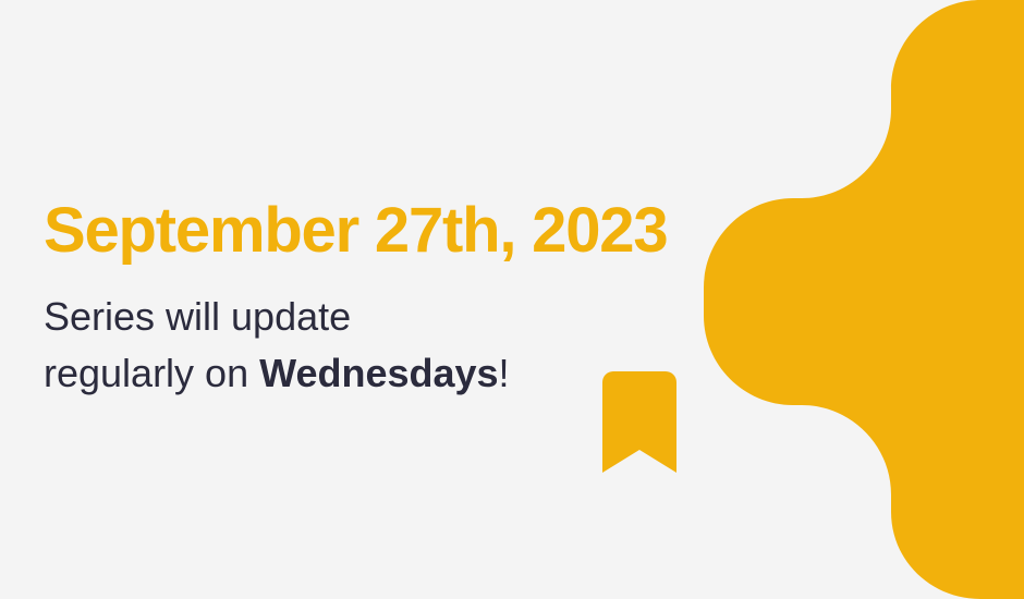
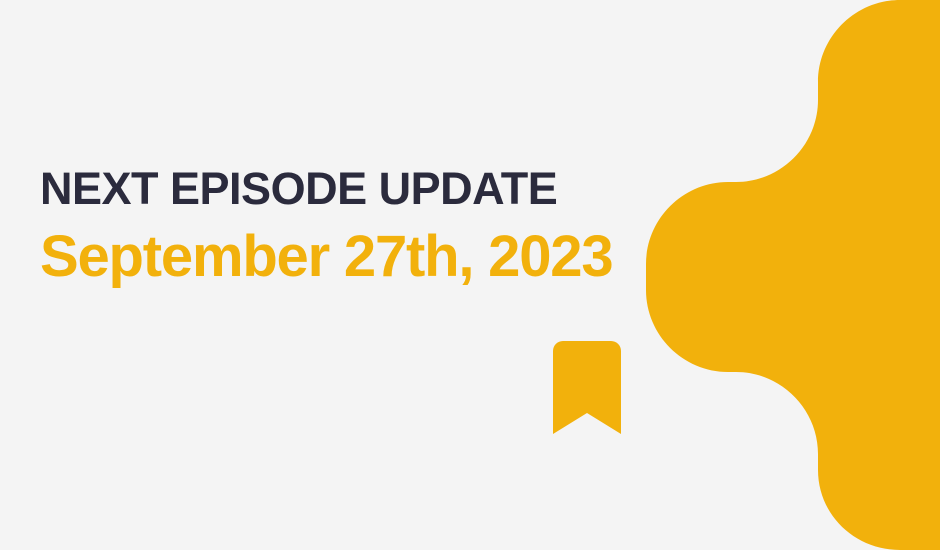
+ NEXT EPISODE UPDATE
  September 27th, 2023
- Series will update
- regularly on Wednesdays!
